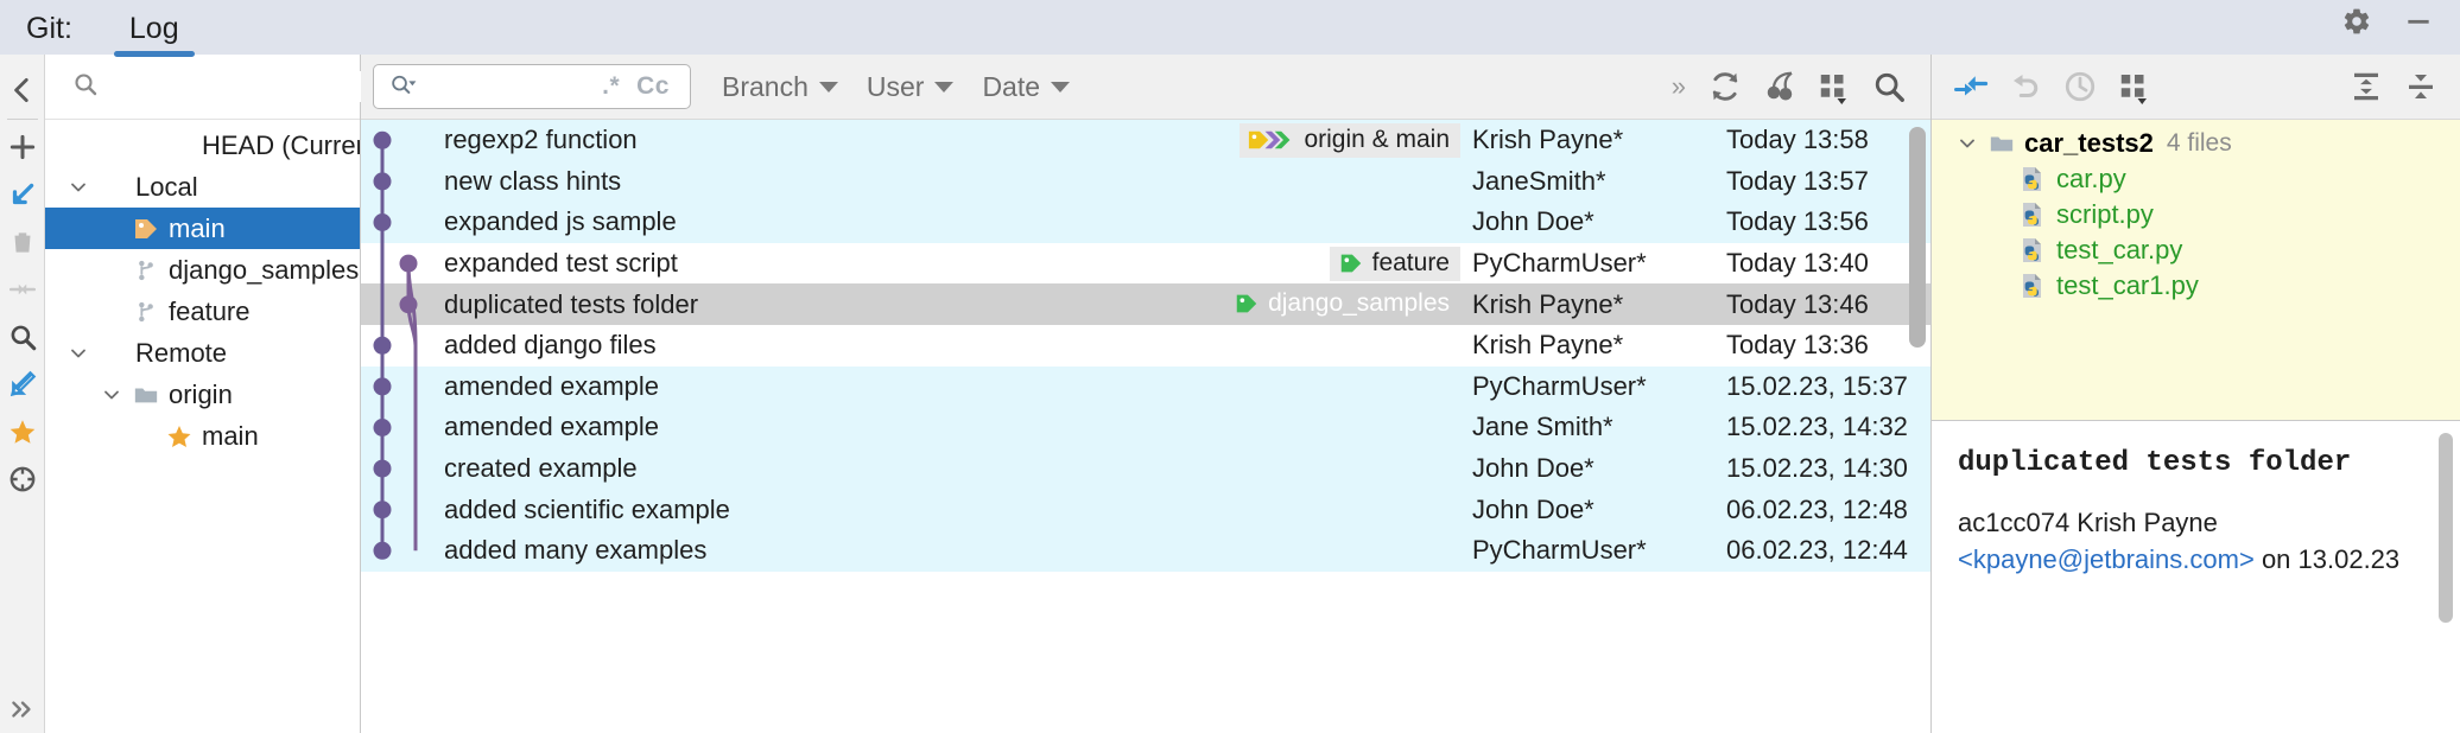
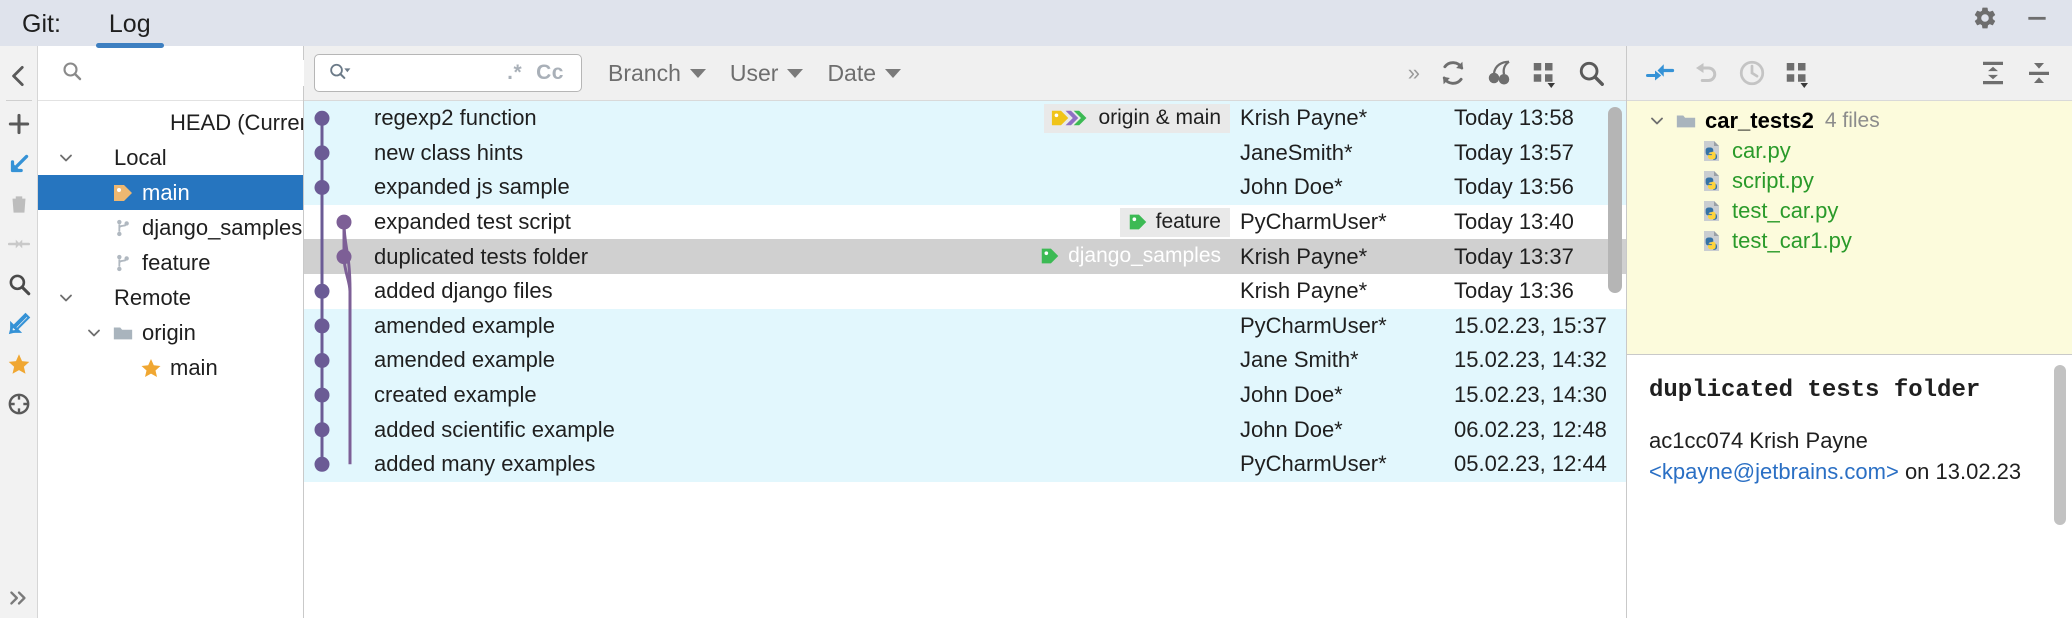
  Git:
  Log
  Local
  main
  django_samples
  feature
  Remote
  origin
  main
  .*
  Cc
  Branch
  User
  Date
  »
  regexp2 function
  origin & main
  Krish Payne*
  Today 13:58
  new class hints
  JaneSmith*
  Today 13:57
  expanded js sample
  John Doe*
  Today 13:56
  expanded test script
  feature
  PyCharmUser*
  Today 13:40
  duplicated tests folder
  django_samples
  Krish Payne*
- Today 13:46
+ Today 13:37
  added django files
  Krish Payne*
  Today 13:36
  amended example
  PyCharmUser*
  15.02.23, 15:37
  amended example
  Jane Smith*
  15.02.23, 14:32
  created example
  John Doe*
  15.02.23, 14:30
  added scientific example
  John Doe*
  06.02.23, 12:48
  added many examples
  PyCharmUser*
- 06.02.23, 12:44
+ 05.02.23, 12:44
  car_tests2
  4 files
  car.py
  script.py
  test_car.py
  test_car1.py
  duplicated tests folder
  ac1cc074 Krish Payne
  <kpayne@jetbrains.com> on 13.02.23
